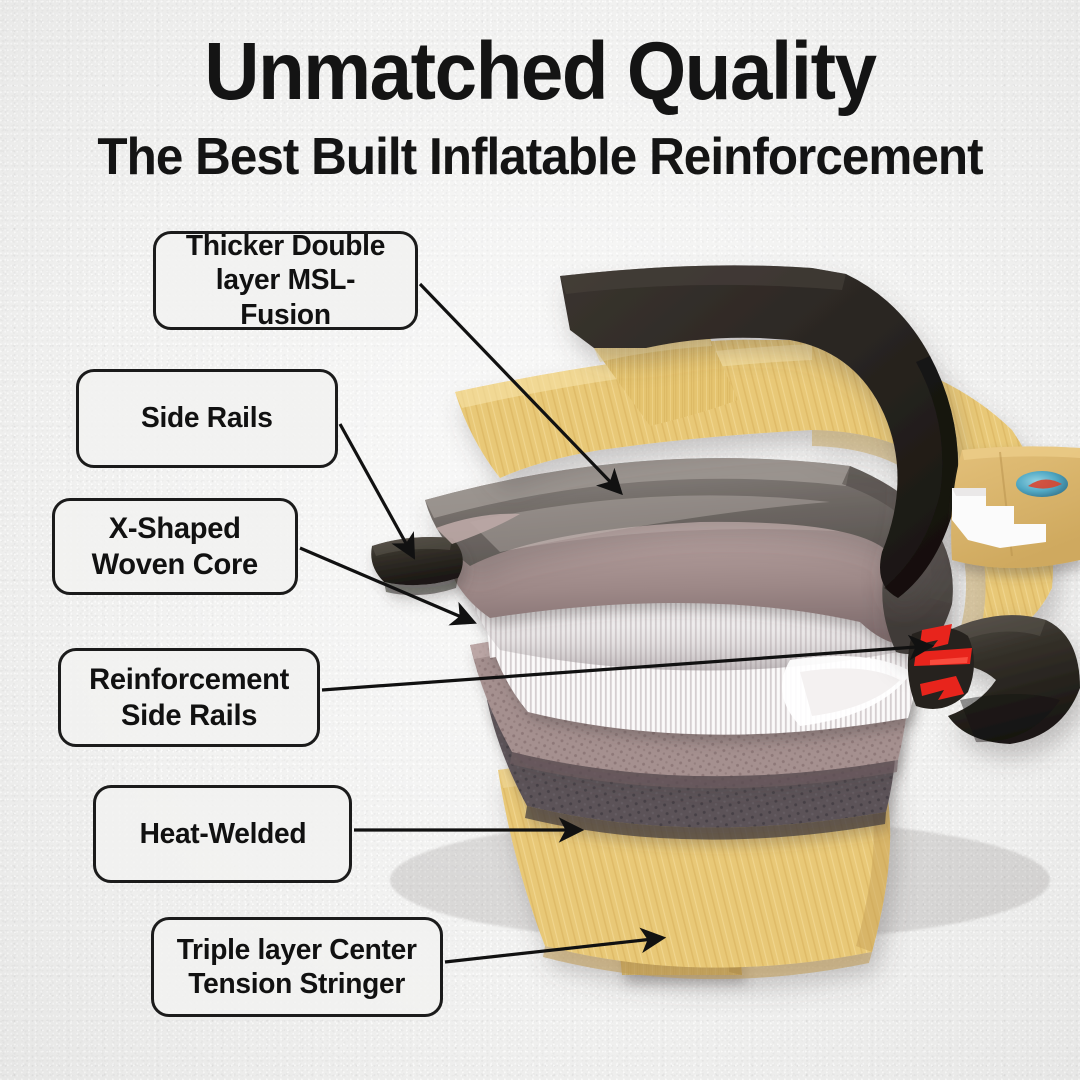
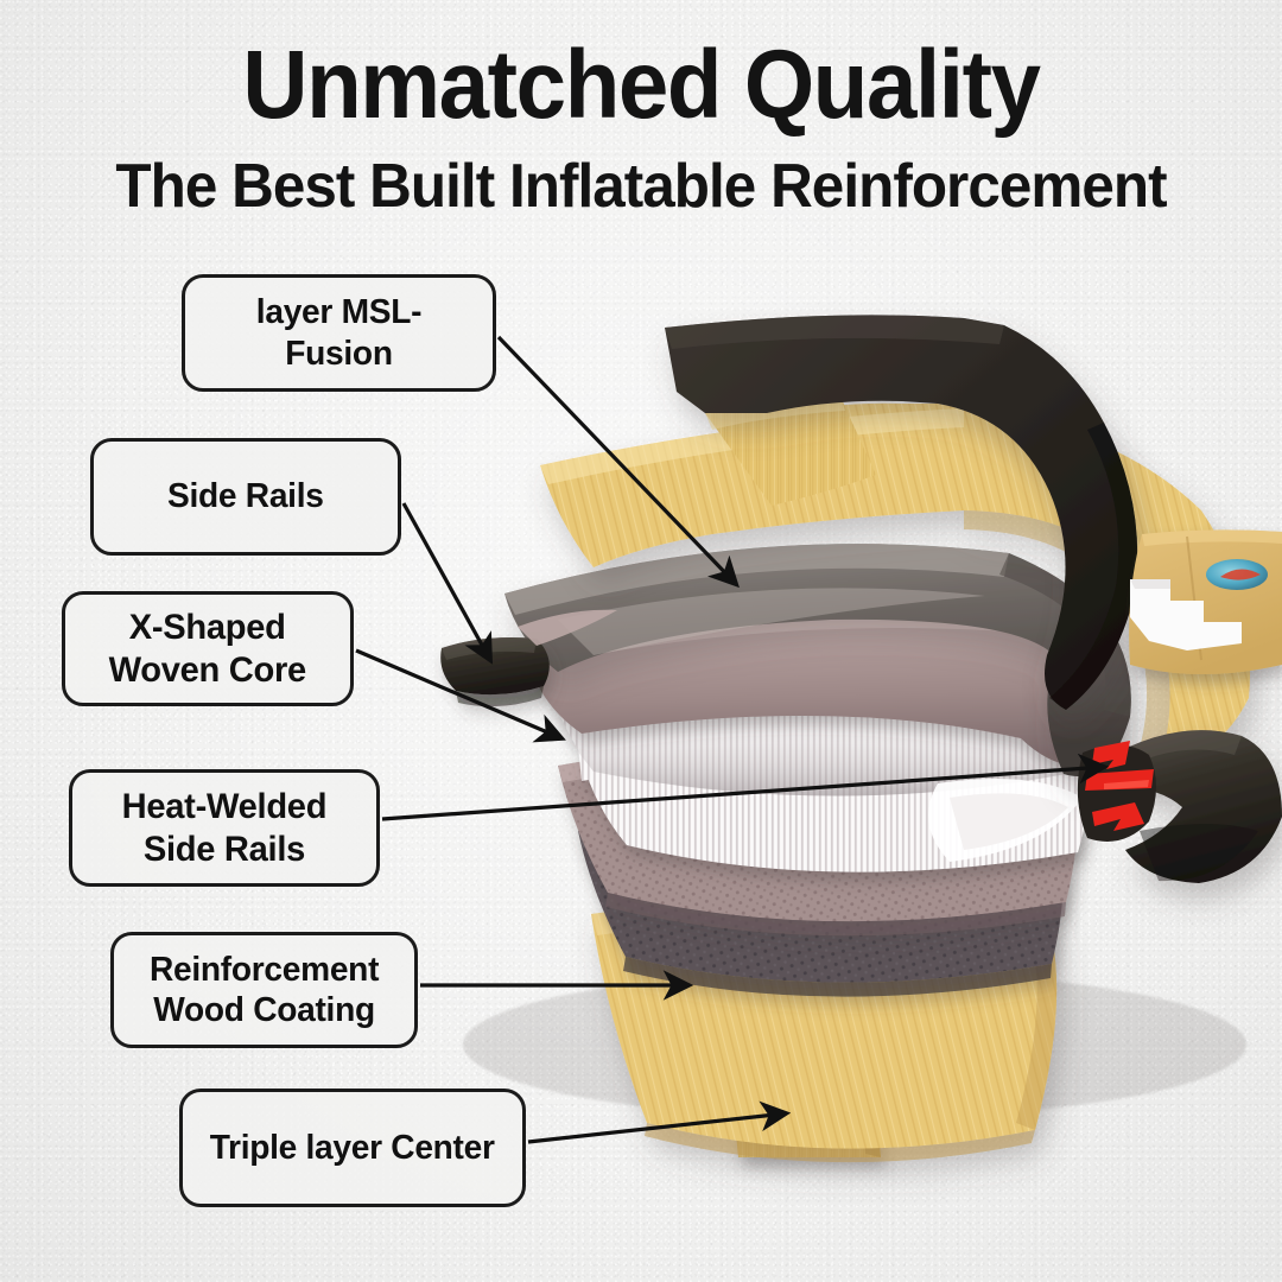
  Unmatched Quality
  The Best Built Inflatable Reinforcement
- Thicker Double
  layer MSL-Fusion
  Side Rails
  X-Shaped
  Woven Core
- Reinforcement
+ Heat-Welded
  Side Rails
- Heat-Welded
+ Reinforcement
+ Wood Coating
  Triple layer Center
- Tension Stringer
